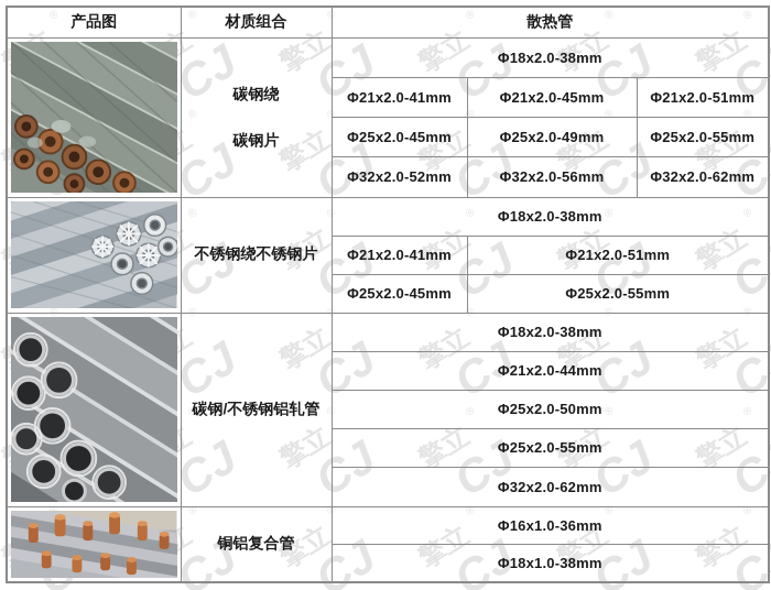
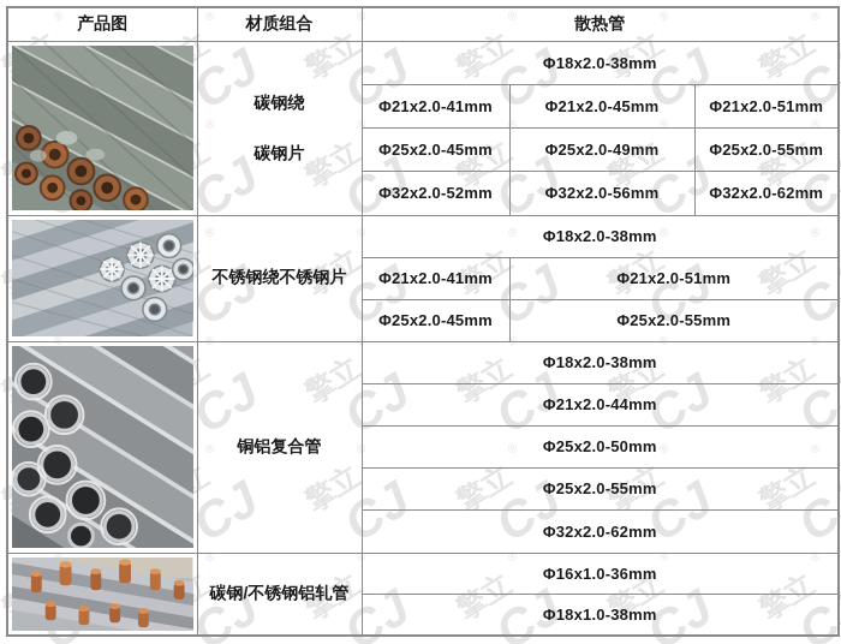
  产品图	材质组合	散热管
  	碳钢绕 碳钢片	Φ18x2.0-38mm
  Φ21x2.0-41mm	Φ21x2.0-45mm	Φ21x2.0-51mm
  Φ25x2.0-45mm	Φ25x2.0-49mm	Φ25x2.0-55mm
  Φ32x2.0-52mm	Φ32x2.0-56mm	Φ32x2.0-62mm
  	不锈钢绕不锈钢片	Φ18x2.0-38mm
  Φ21x2.0-41mm	Φ21x2.0-51mm
  Φ25x2.0-45mm	Φ25x2.0-55mm
- 	碳钢/不锈钢铝轧管	Φ18x2.0-38mm
+ 	铜铝复合管	Φ18x2.0-38mm
  Φ21x2.0-44mm
  Φ25x2.0-50mm
  Φ25x2.0-55mm
  Φ32x2.0-62mm
- 	铜铝复合管	Φ16x1.0-36mm
+ 	碳钢/不锈钢铝轧管	Φ16x1.0-36mm
  Φ18x1.0-38mm
